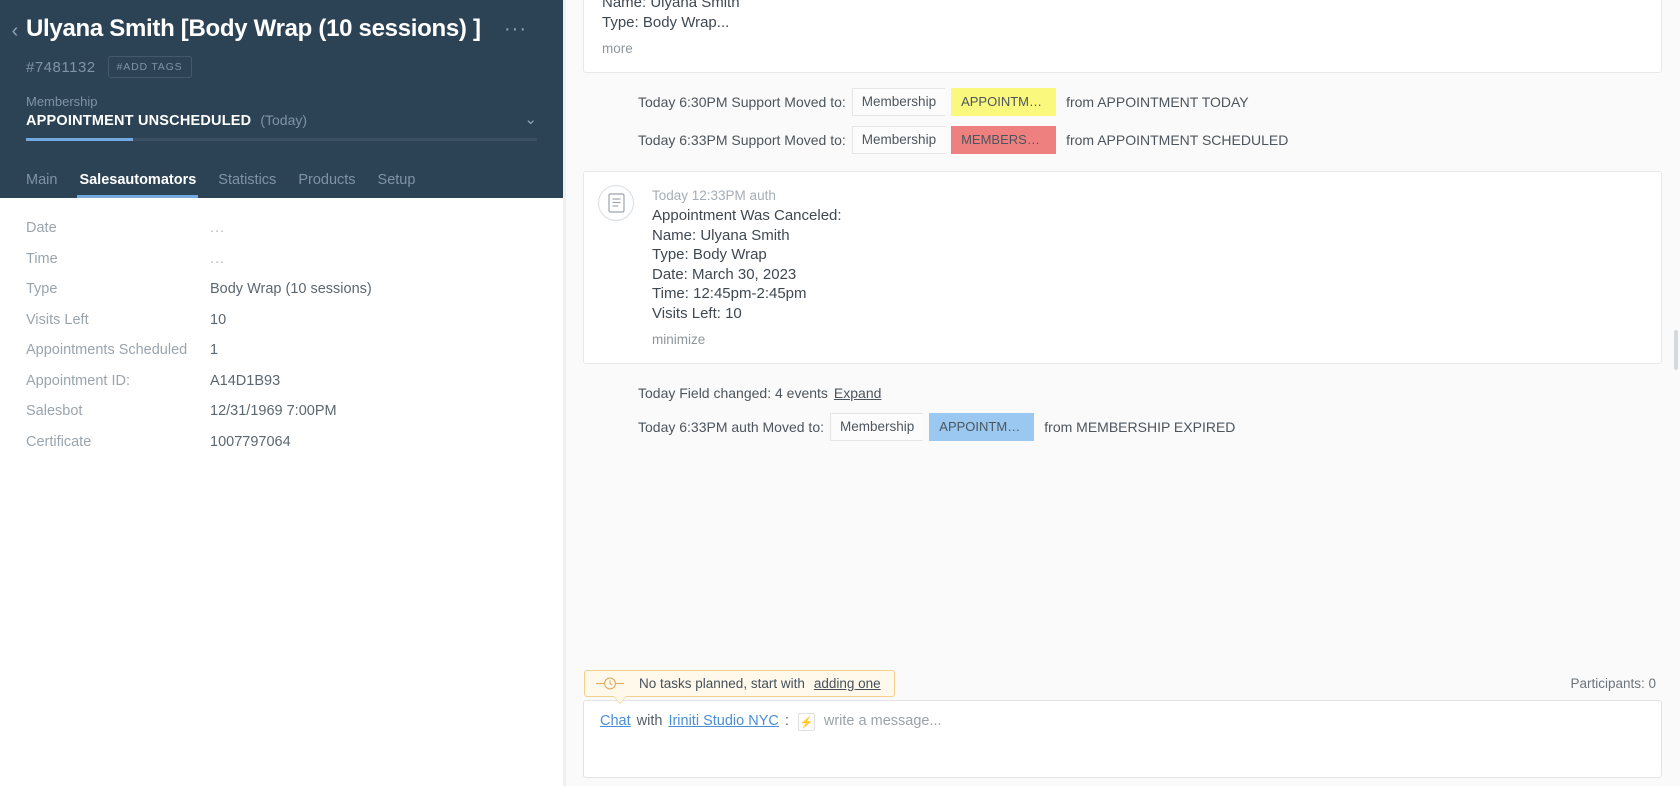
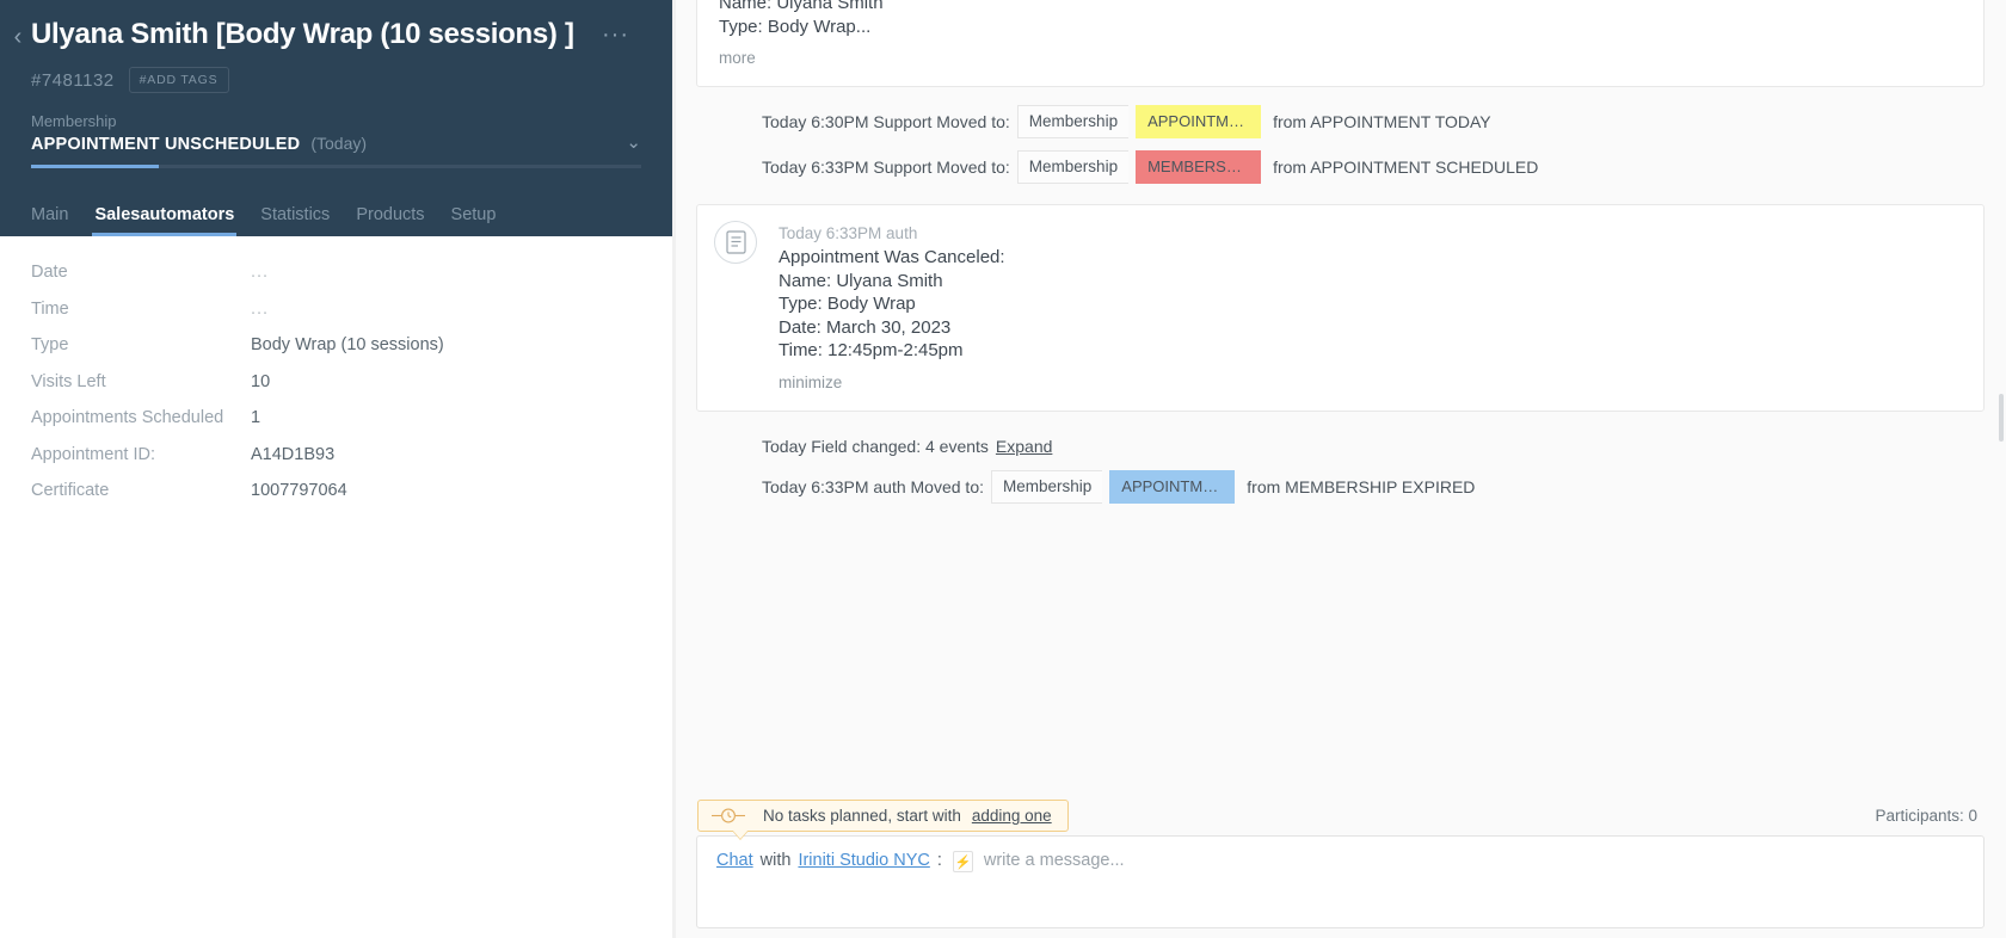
  ‹
  Ulyana Smith [Body Wrap (10 sessions) ]
  ···
  #7481132
  #ADD TAGS
  Membership
  APPOINTMENT UNSCHEDULED
  (Today)
  ⌄
  Main
  Salesautomators
  Statistics
  Products
  Setup
  Date
  ...
  Time
  ...
  Type
  Body Wrap (10 sessions)
  Visits Left
  10
  Appointments Scheduled
  1
  Appointment ID:
  A14D1B93
- Salesbot
- 12/31/1969 7:00PM
  Certificate
  1007797064
  Name: Ulyana Smith
  Type: Body Wrap...
  more
  Today 6:30PM Support Moved to:
  Membership
  APPOINTMENT
  from APPOINTMENT TODAY
  Today 6:33PM Support Moved to:
  Membership
  MEMBERSHIP
  from APPOINTMENT SCHEDULED
- Today 12:33PM auth
+ Today 6:33PM auth
  Appointment Was Canceled:
  Name: Ulyana Smith
  Type: Body Wrap
  Date: March 30, 2023
  Time: 12:45pm-2:45pm
- Visits Left: 10
  minimize
  Today Field changed: 4 events
  Expand
  Today 6:33PM auth Moved to:
  Membership
  APPOINTMENT
  from MEMBERSHIP EXPIRED
  No tasks planned, start with
  adding one
  Participants: 0
  Chat
  with
  Iriniti Studio NYC
  :
  ⚡
  write a message...
